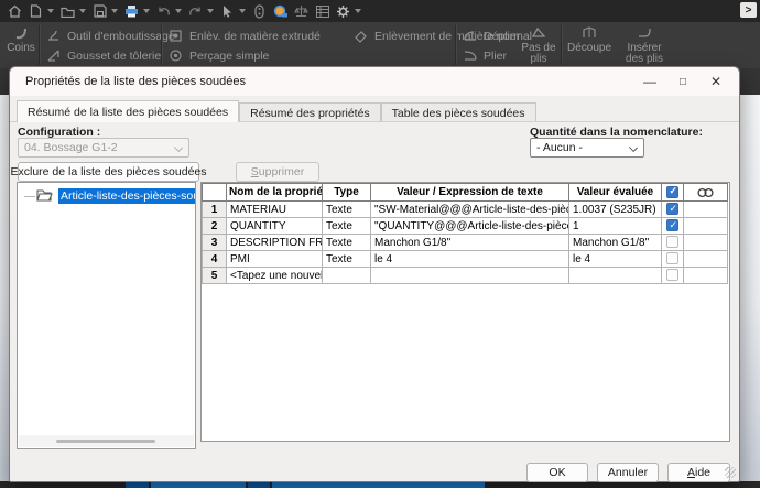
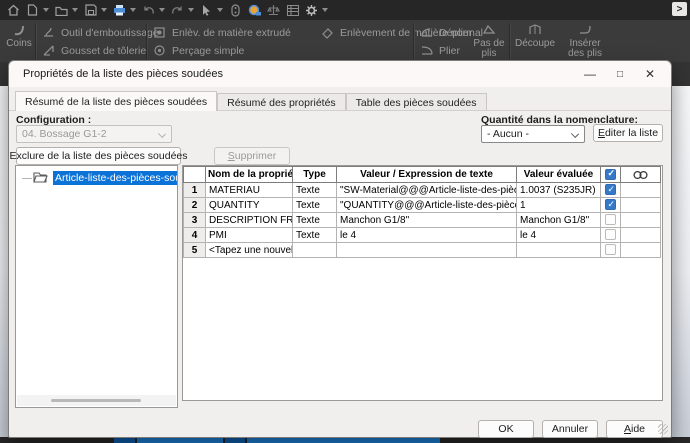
  >
  Coins
  Outil d'emboutissage
  Gousset de tôlerie
  Enlèv. de matière extrudé
  Perçage simple
  Enlèvement de matière normal
  Déplier
  Plier
  Pas de
  plis
  Découpe
  Insérer
  des plis
  Propriétés de la liste des pièces soudées
  —
  □
  ✕
  Résumé de la liste des pièces soudées
  Résumé des propriétés
  Table des pièces soudées
  Configuration :
  04. Bossage G1-2
  Exclure de la liste des pièces soudées
  S
  upprimer
  Quantité dans la nomenclature:
  - Aucun -
+ E
+ diter la liste
  Article-liste-des-pièces-so
  	Nom de la proprié	Type	Valeur / Expression de texte	Valeur évaluée
  1	MATERIAU	Texte	"SW-Material@@@Article-liste-des-pièc	1.0037 (S235JR)
  2	QUANTITY	Texte	"QUANTITY@@@Article-liste-des-pièc	1
  3	DESCRIPTION FR	Texte	Manchon G1/8"	Manchon G1/8"
  4	PMI	Texte	le 4	le 4
  5	<Tapez une nouvel
  OK
  Annuler
  A
  ide
